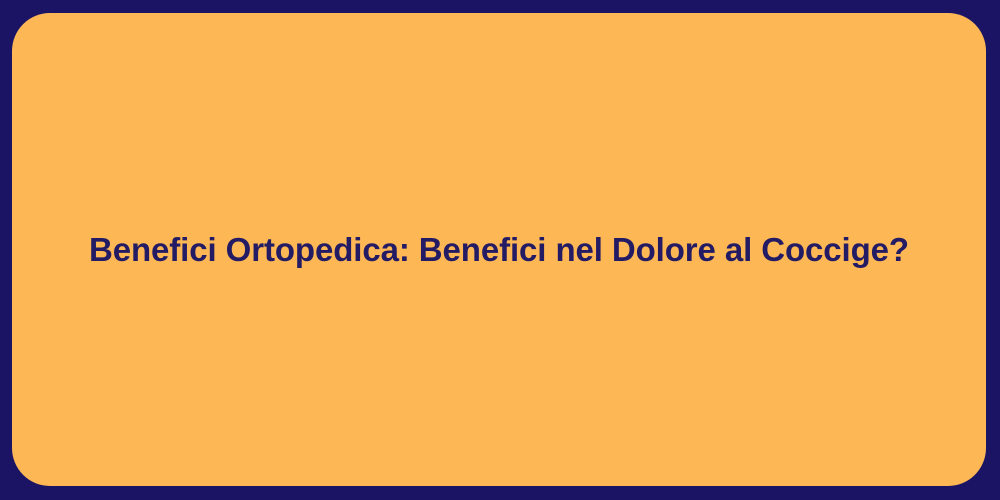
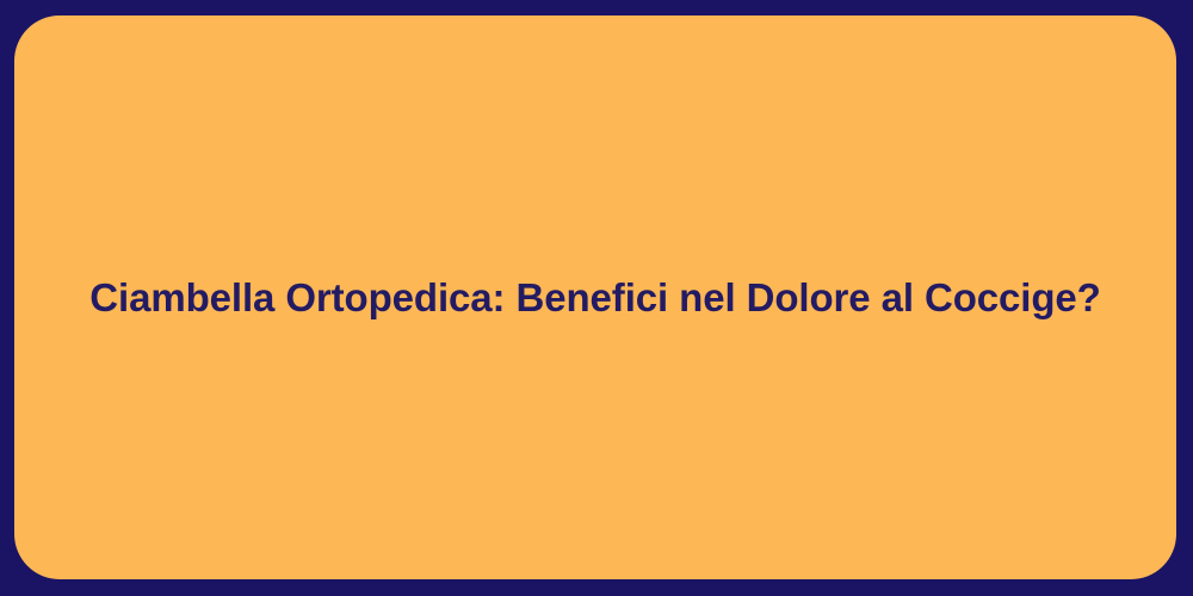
- Benefici Ortopedica: Benefici nel Dolore al Coccige?
+ Ciambella Ortopedica: Benefici nel Dolore al Coccige?
